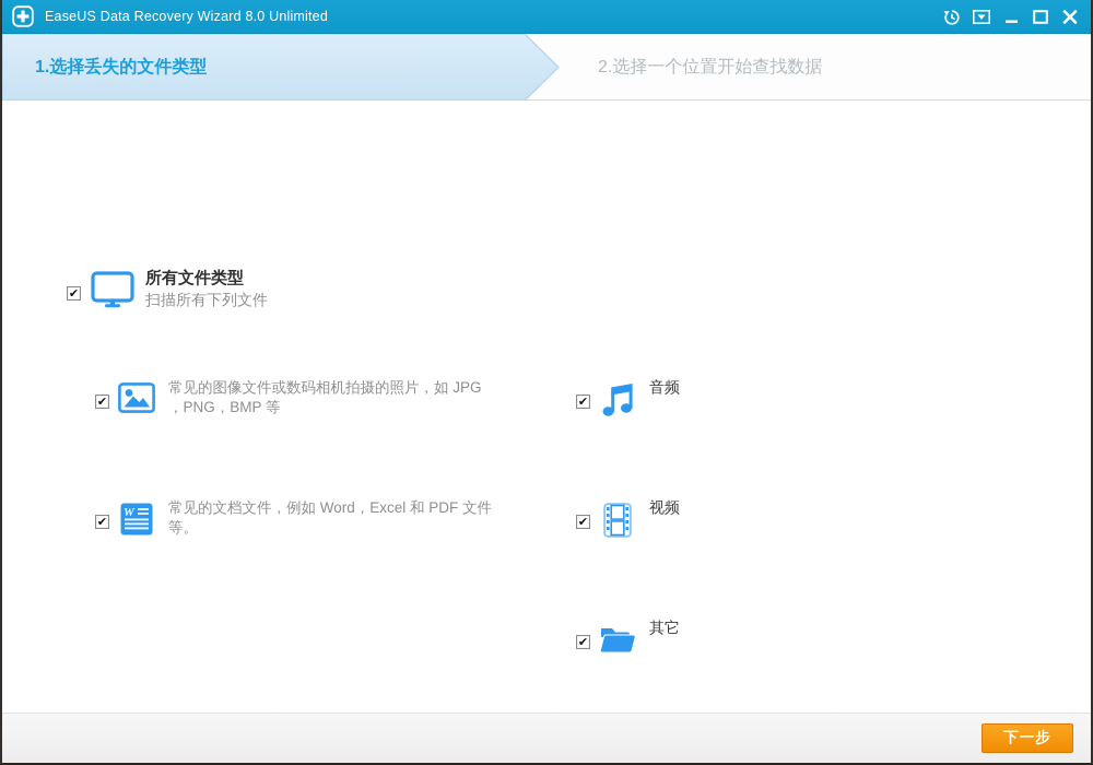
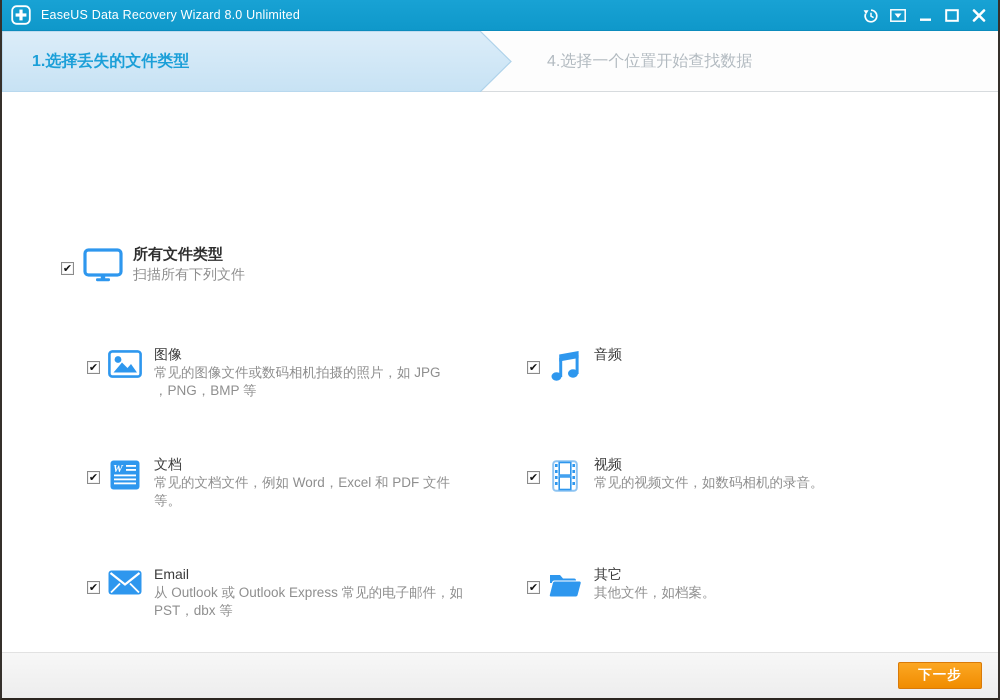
  EaseUS Data Recovery Wizard 8.0 Unlimited
  1.选择丢失的文件类型
- 2.选择一个位置开始查找数据
+ 4.选择一个位置开始查找数据
  所有文件类型
  扫描所有下列文件
+ 图像
  常见的图像文件或数码相机拍摄的照片，如 JPG
  ，PNG，BMP 等
  音频
  W
+ 文档
  常见的文档文件，例如 Word，Excel 和 PDF 文件
  等。
  视频
+ 常见的视频文件，如数码相机的录音。
+ Email
+ 从 Outlook 或 Outlook Express 常见的电子邮件，如
+ PST，dbx 等
  其它
+ 其他文件，如档案。
  下一步
